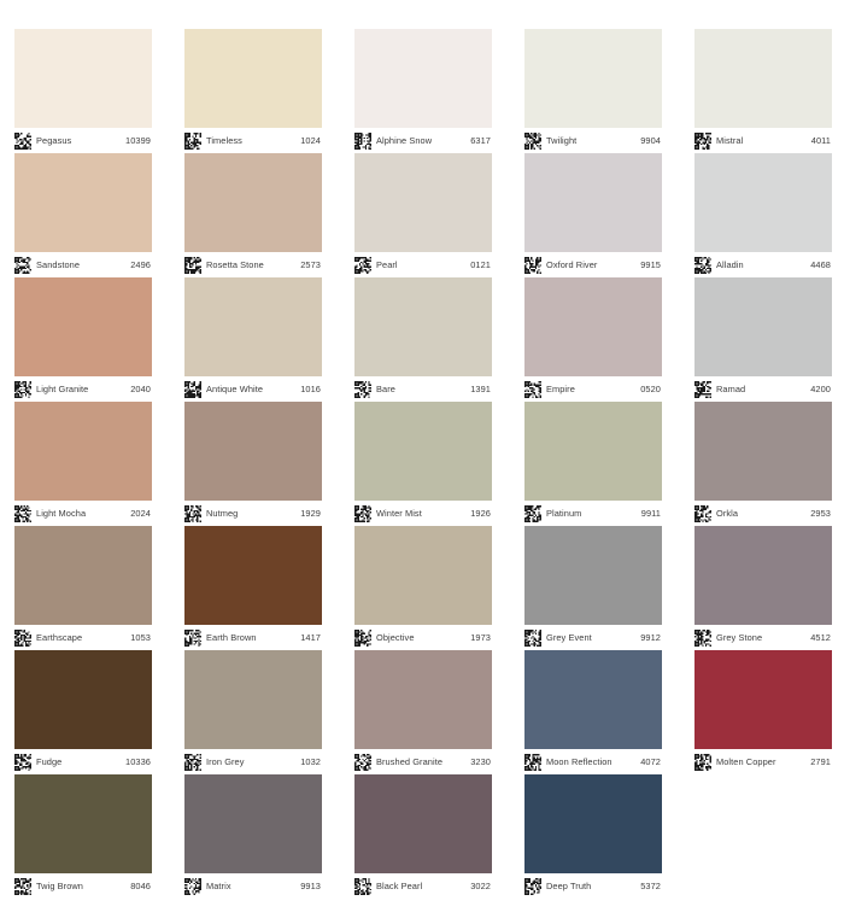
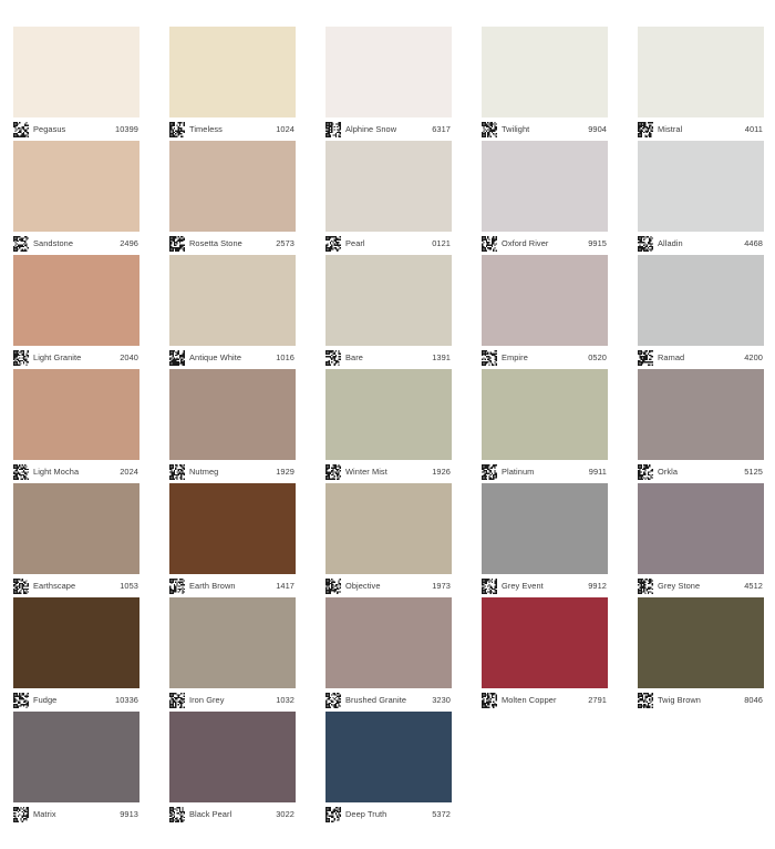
  Pegasus
  10399
  Timeless
  1024
  Alphine Snow
  6317
  Twilight
  9904
  Mistral
  4011
  Sandstone
  2496
  Rosetta Stone
  2573
  Pearl
  0121
  Oxford River
  9915
  Alladin
  4468
  Light Granite
  2040
  Antique White
  1016
  Bare
  1391
  Empire
  0520
  Ramad
  4200
  Light Mocha
  2024
  Nutmeg
  1929
  Winter Mist
  1926
  Platinum
  9911
  Orkla
- 2953
+ 5125
  Earthscape
  1053
  Earth Brown
  1417
  Objective
  1973
  Grey Event
  9912
  Grey Stone
  4512
  Fudge
  10336
  Iron Grey
  1032
  Brushed Granite
  3230
- Moon Reflection
- 4072
  Molten Copper
  2791
  Twig Brown
  8046
  Matrix
  9913
  Black Pearl
  3022
  Deep Truth
  5372
